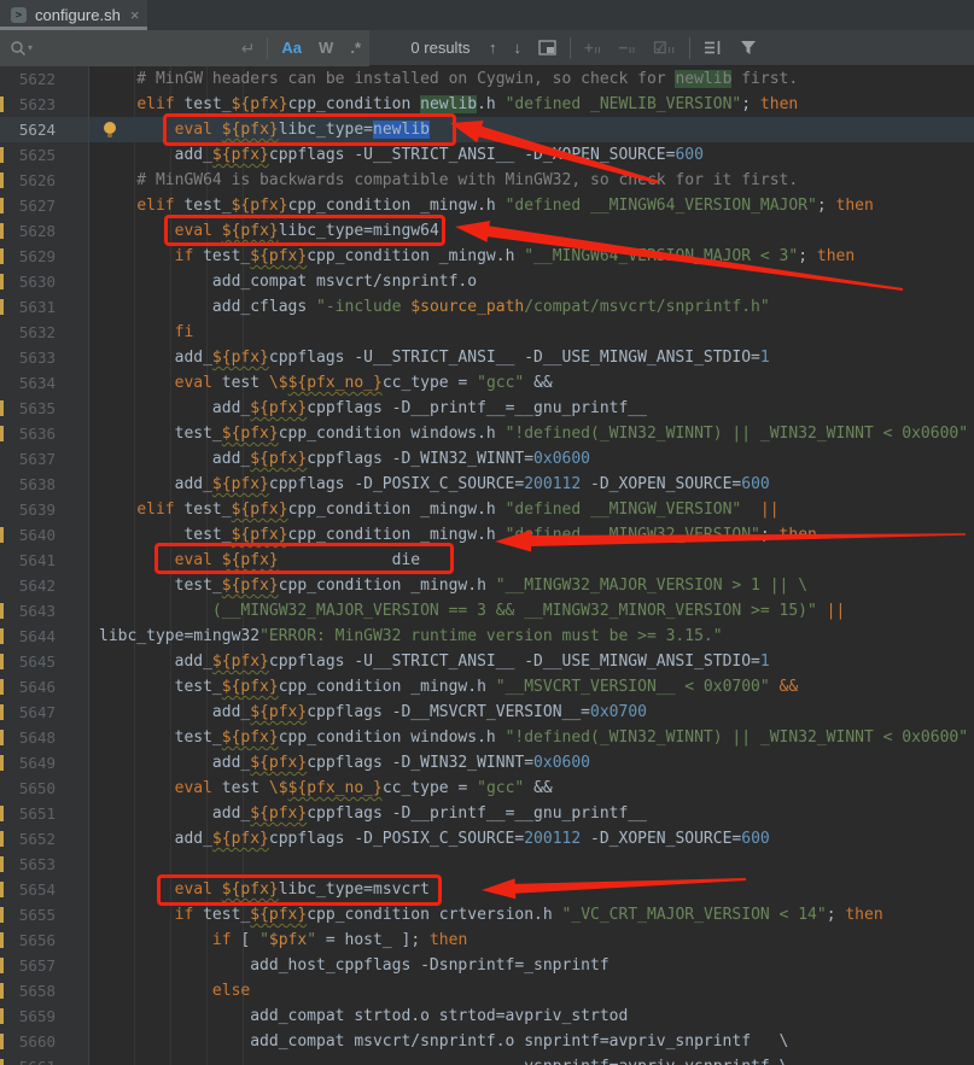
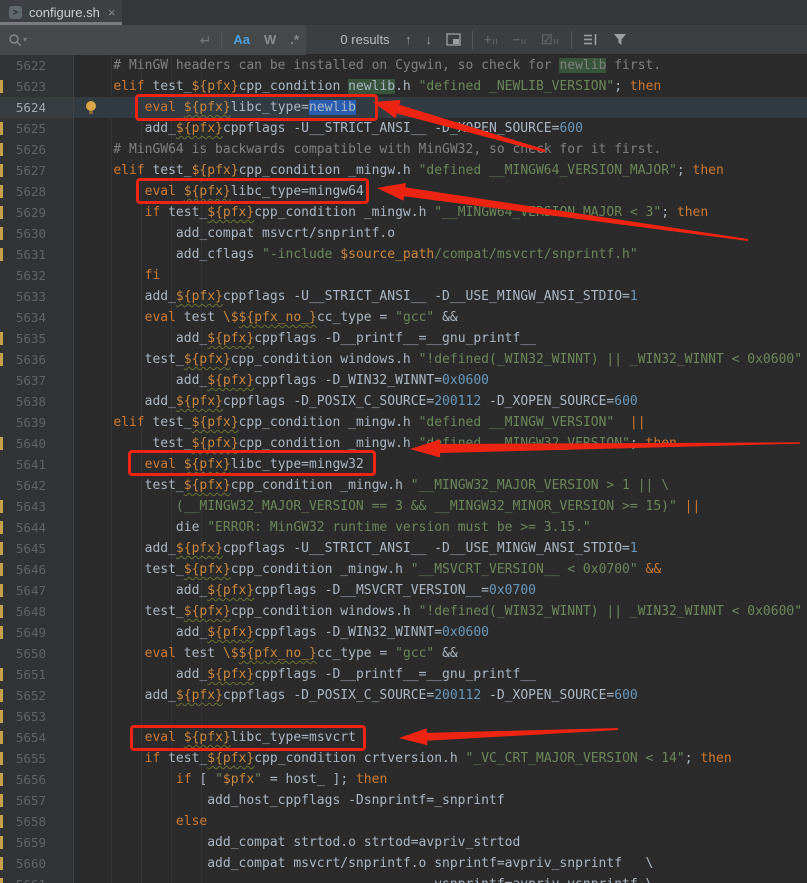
  >
  configure.sh
  ×
  ▾
  ↵
  Aa
  W
  .*
  0 results
  ↑
  ↓
  +
  −
  ☑
  5622
  # MinGW headers can be installed on Cygwin, so check for newlib first.
  5623
  elif test_${pfx}cpp_condition newlib.h "defined _NEWLIB_VERSION"; then
  5624
  eval ${pfx}libc_type=newlib
  5625
  add_${pfx}cppflags -U__STRICT_ANSI__ -D_PEN_SOURCE=600
  5626
  # MinGW64 is backwards compatible with MinGW32, so chek for it first.
  5627
  elif test_${pfx}cpp_condition _mingw.h "defined __MINGW64_VERSION_MAJOR"; then
  5628
  eval ${pfx}libc_type=mingw64
  5629
  if test_${pfx}cpp_condition _mingw.h "__MINGW64_V_MAJOR < 3"; then
  5630
  add_compat msvcrt/snprintf.o
  5631
  add_cflags "-include $source_path/compat/msvcrt/snprintf.h"
  5632
  fi
  5633
  add_${pfx}cppflags -U__STRICT_ANSI__ -D__USE_MINGW_ANSI_STDIO=1
  5634
  eval test \$${pfx_no_}cc_type = "gcc" &&
  5635
  add_${pfx}cppflags -D__printf__=__gnu_printf__
  5636
  test_${pfx}cpp_condition windows.h "!defined(_WIN32_WINNT) || _WIN32_WINNT < 0x0600"
  5637
  add_${pfx}cppflags -D_WIN32_WINNT=0x0600
  5638
  add_${pfx}cppflags -D_POSIX_C_SOURCE=200112 -D_XOPEN_SOURCE=600
  5639
  elif test_${pfx}cpp_condition _mingw.h "defined __MINGW_VERSION" ||
  5640
  test_${pfx}cpp_condition _mingw.h "fined __MINGW
  5641
- eval ${pfx} die
+ eval ${pfx}libc_type=mingw32
  5642
  test_${pfx}cpp_condition _mingw.h "__MINGW32_MAJOR_VERSION > 1 || \
  5643
  (__MINGW32_MAJOR_VERSION == 3 && __MINGW32_MINOR_VERSION >= 15)" ||
  5644
- libc_type=mingw32"ERROR: MinGW32 runtime version must be >= 3.15."
+ die "ERROR: MinGW32 runtime version must be >= 3.15."
  5645
  add_${pfx}cppflags -U__STRICT_ANSI__ -D__USE_MINGW_ANSI_STDIO=1
  5646
  test_${pfx}cpp_condition _mingw.h "__MSVCRT_VERSION__ < 0x0700" &&
  5647
  add_${pfx}cppflags -D__MSVCRT_VERSION__=0x0700
  5648
  test_${pfx}cpp_condition windows.h "!defined(_WIN32_WINNT) || _WIN32_WINNT < 0x0600"
  5649
  add_${pfx}cppflags -D_WIN32_WINNT=0x0600
  5650
  eval test \$${pfx_no_}cc_type = "gcc" &&
  5651
  add_${pfx}cppflags -D__printf__=__gnu_printf__
  5652
  add_${pfx}cppflags -D_POSIX_C_SOURCE=200112 -D_XOPEN_SOURCE=600
  5653
  5654
  eval ${pfx}libc_type=msvcrt
  5655
  if test_${pfx}cpp_condition crtversion.h "_VC_CRT_MAJOR_VERSION < 14"; then
  5656
  if [ "$pfx" = host_ ]; then
  5657
  add_host_cppflags -Dsnprintf=_snprintf
  5658
  else
  5659
  add_compat strtod.o strtod=avpriv_strtod
  5660
  add_compat msvcrt/snprintf.o snprintf=avpriv_snprintf \
